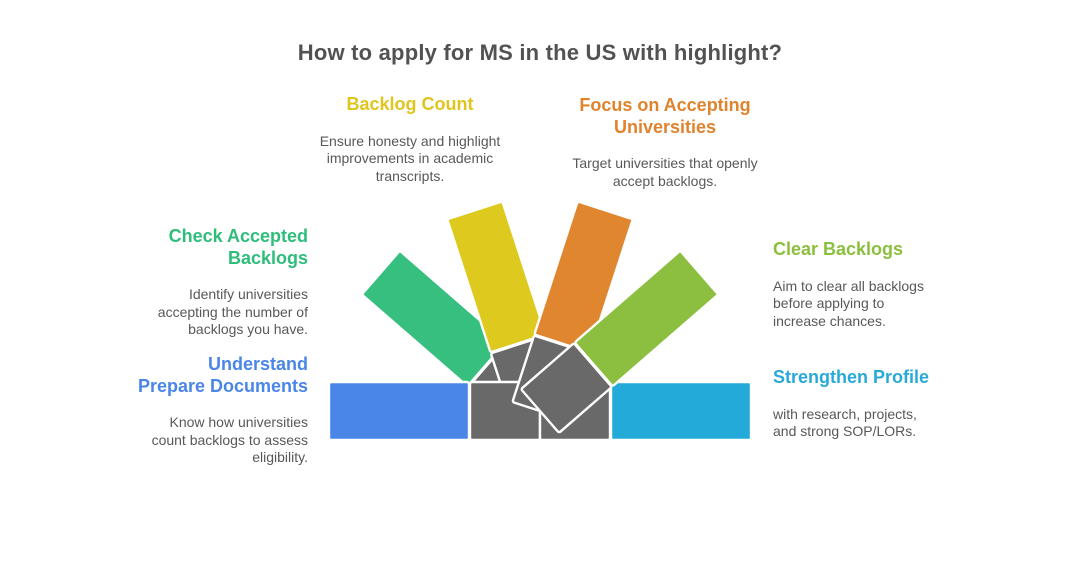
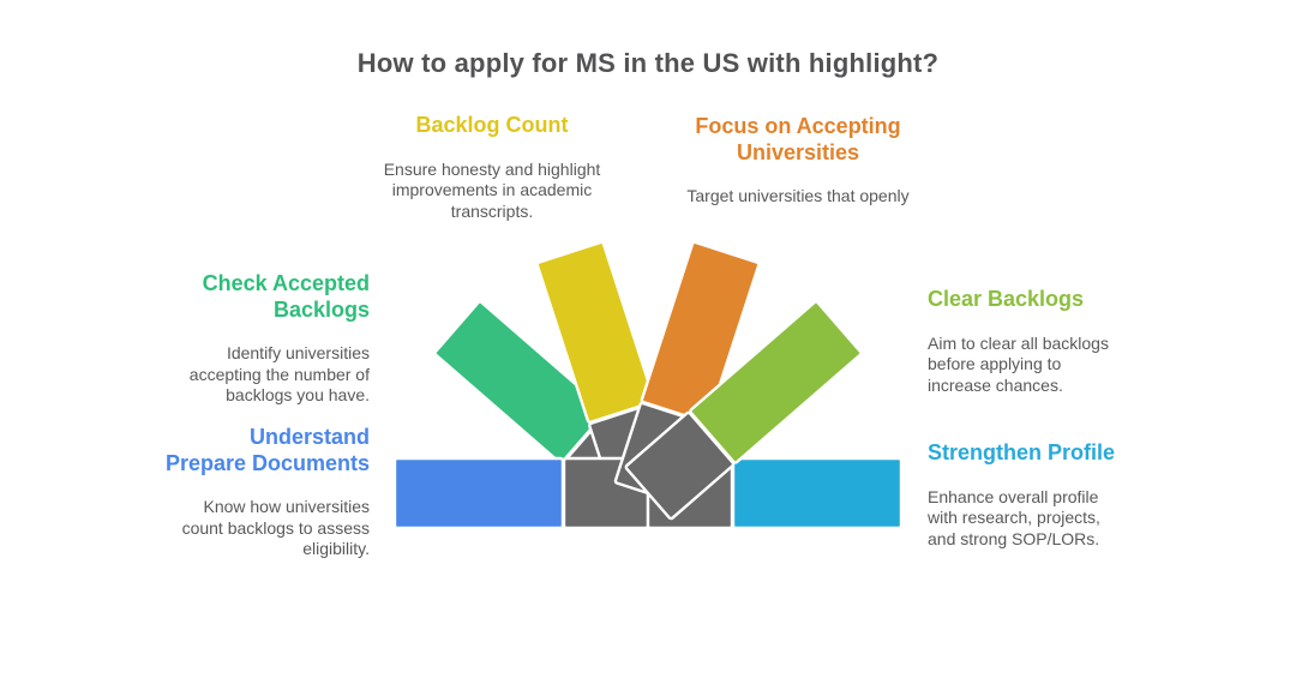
  How to apply for MS in the US with highlight?
  Backlog Count
  Ensure honesty and highlight
  improvements in academic
  transcripts.
  Focus on Accepting
  Universities
  Target universities that openly
- accept backlogs.
  Check Accepted
  Backlogs
  Identify universities
  accepting the number of
  backlogs you have.
  Clear Backlogs
  Aim to clear all backlogs
  before applying to
  increase chances.
  Understand
  Prepare Documents
  Know how universities
  count backlogs to assess
  eligibility.
  Strengthen Profile
+ Enhance overall profile
  with research, projects,
  and strong SOP/LORs.
